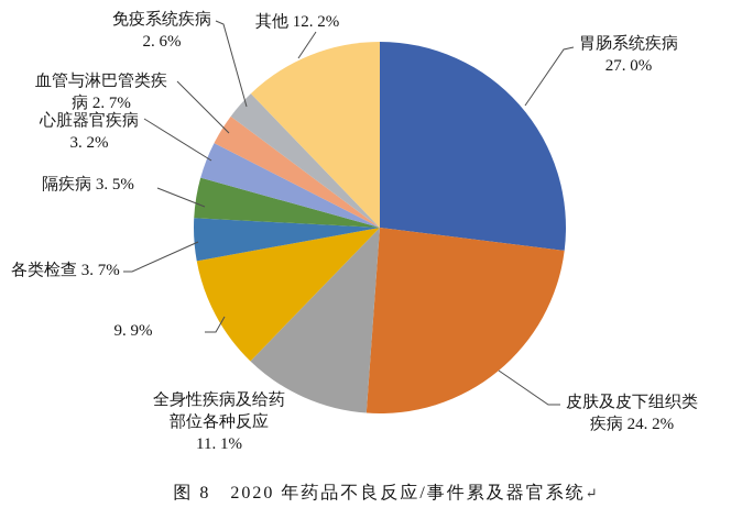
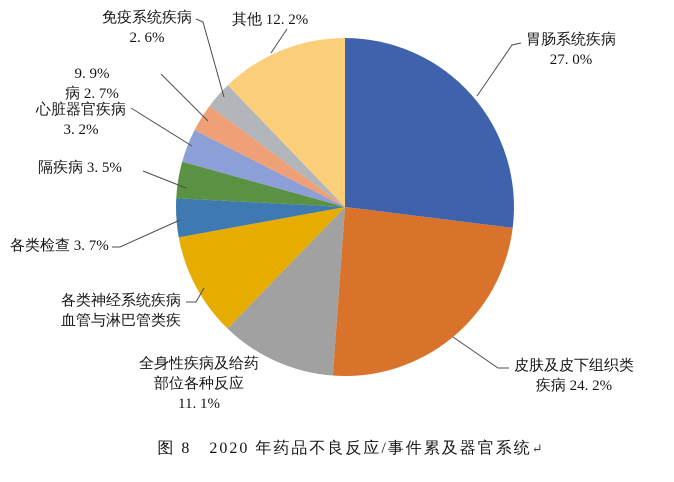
  胃肠系统疾病
  27. 0%
  皮肤及皮下组织类
  疾病 24. 2%
  全身性疾病及给药
  部位各种反应
  11. 1%
+ 各类神经系统疾病
- 9. 9%
+ 血管与淋巴管类疾
  各类检查 3. 7%
  隔疾病 3. 5%
  心脏器官疾病
  3. 2%
- 血管与淋巴管类疾
+ 9. 9%
  病 2. 7%
  免疫系统疾病
  2. 6%
  其他 12. 2%
  图 8 2020 年药品不良反应/事件累及器官系统↵
